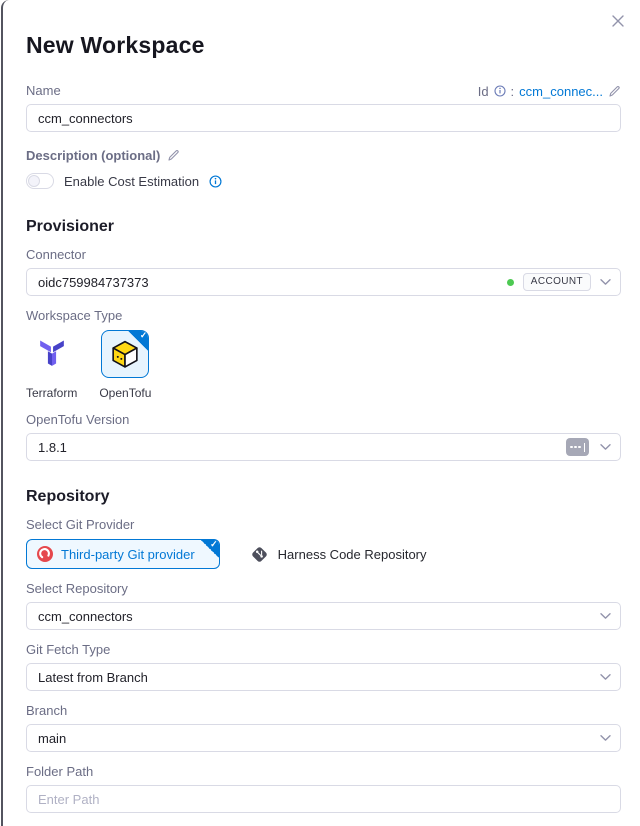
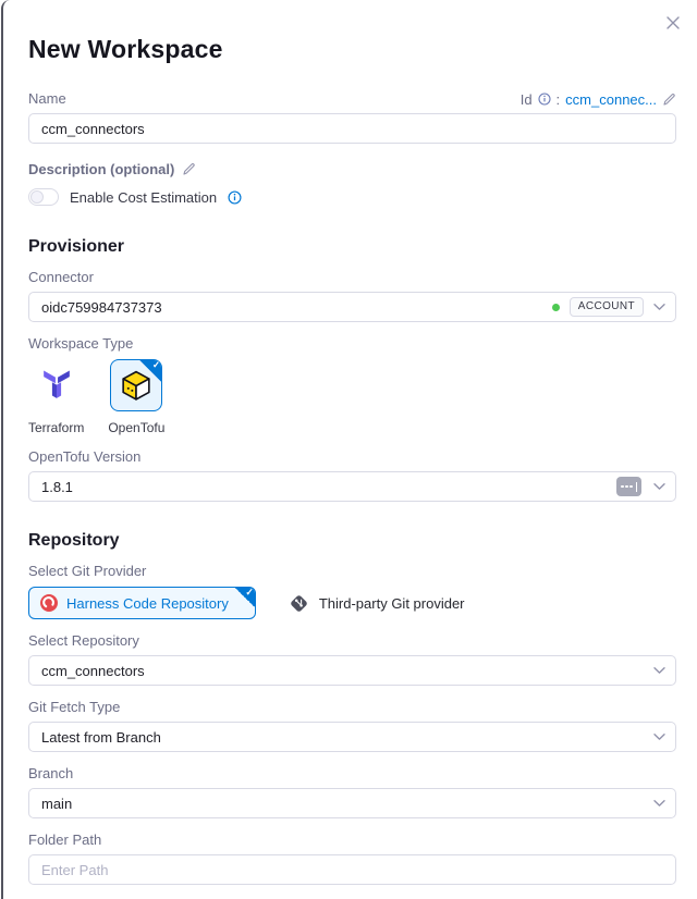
  New Workspace
  Name
  Id
  :
  ccm_connec...
  ccm_connectors
  Description (optional)
  Enable Cost Estimation
  Provisioner
  Connector
  oidc759984737373
  ACCOUNT
  Workspace Type
  Terraform
  ✓
  OpenTofu
  OpenTofu Version
  1.8.1
  Repository
  Select Git Provider
- Third-party Git provider
+ Harness Code Repository
  ✓
- Harness Code Repository
+ Third-party Git provider
  Select Repository
  ccm_connectors
  Git Fetch Type
  Latest from Branch
  Branch
  main
  Folder Path
  Enter Path
